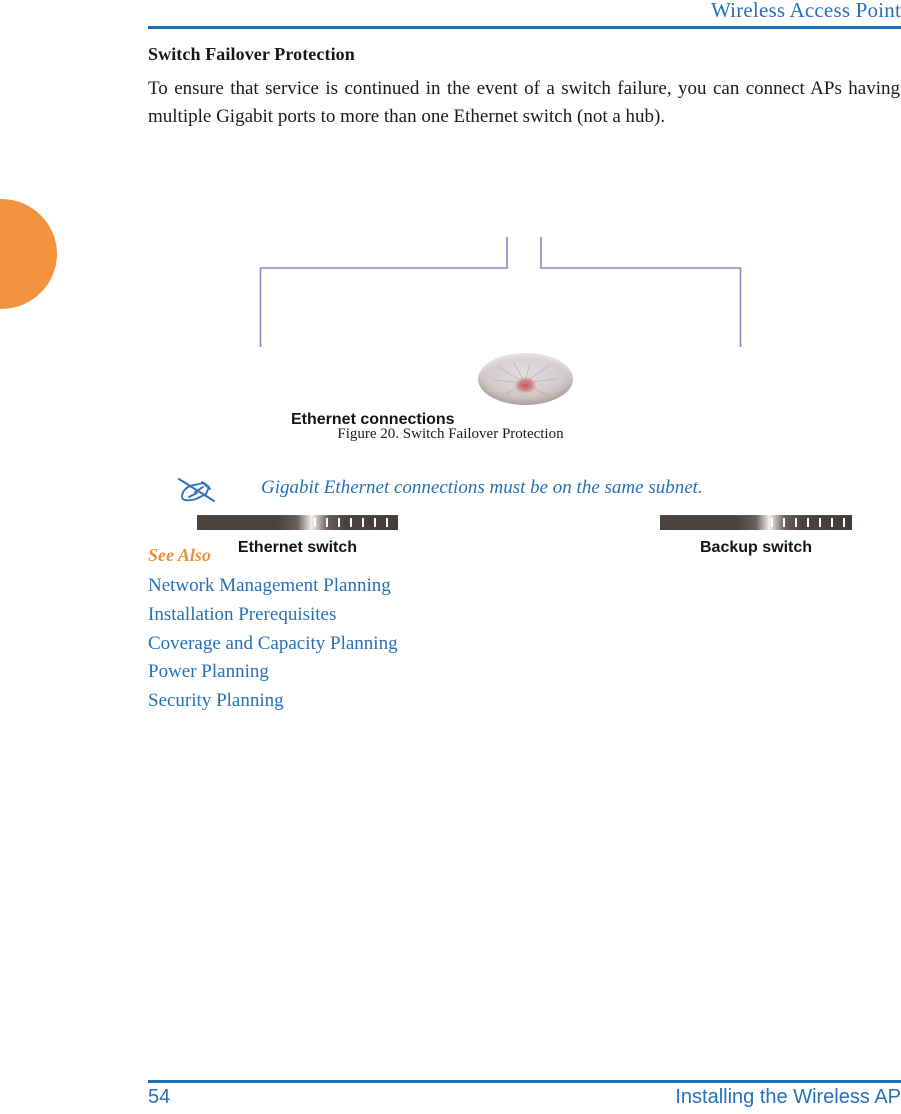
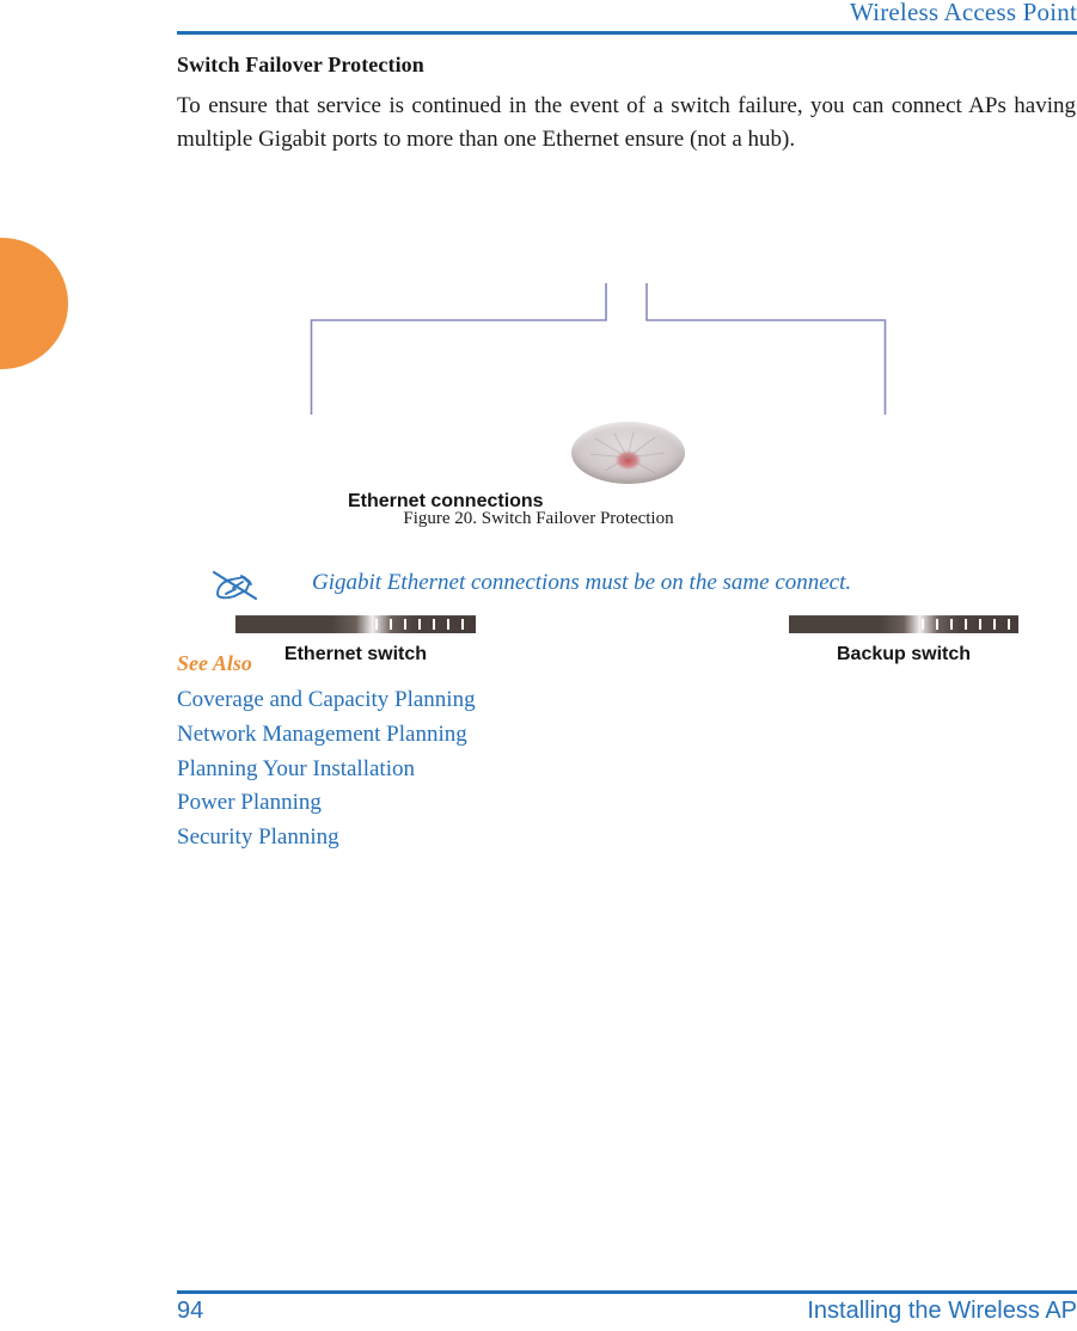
  Wireless Access Point
  Switch Failover Protection
- To ensure that service is continued in the event of a switch failure, you can connect APs having multiple Gigabit ports to more than one Ethernet switch (not a hub).
+ To ensure that service is continued in the event of a switch failure, you can connect APs having multiple Gigabit ports to more than one Ethernet ensure (not a hub).
  Ethernet connections
  Ethernet switch
  Backup switch
  Figure 20. Switch Failover Protection
- Gigabit Ethernet connections must be on the same subnet.
+ Gigabit Ethernet connections must be on the same connect.
  See Also
- Network Management Planning
+ Coverage and Capacity Planning
- Installation Prerequisites
- Coverage and Capacity Planning
+ Network Management Planning
+ Planning Your Installation
  Power Planning
  Security Planning
- 54
+ 94
  Installing the Wireless AP
